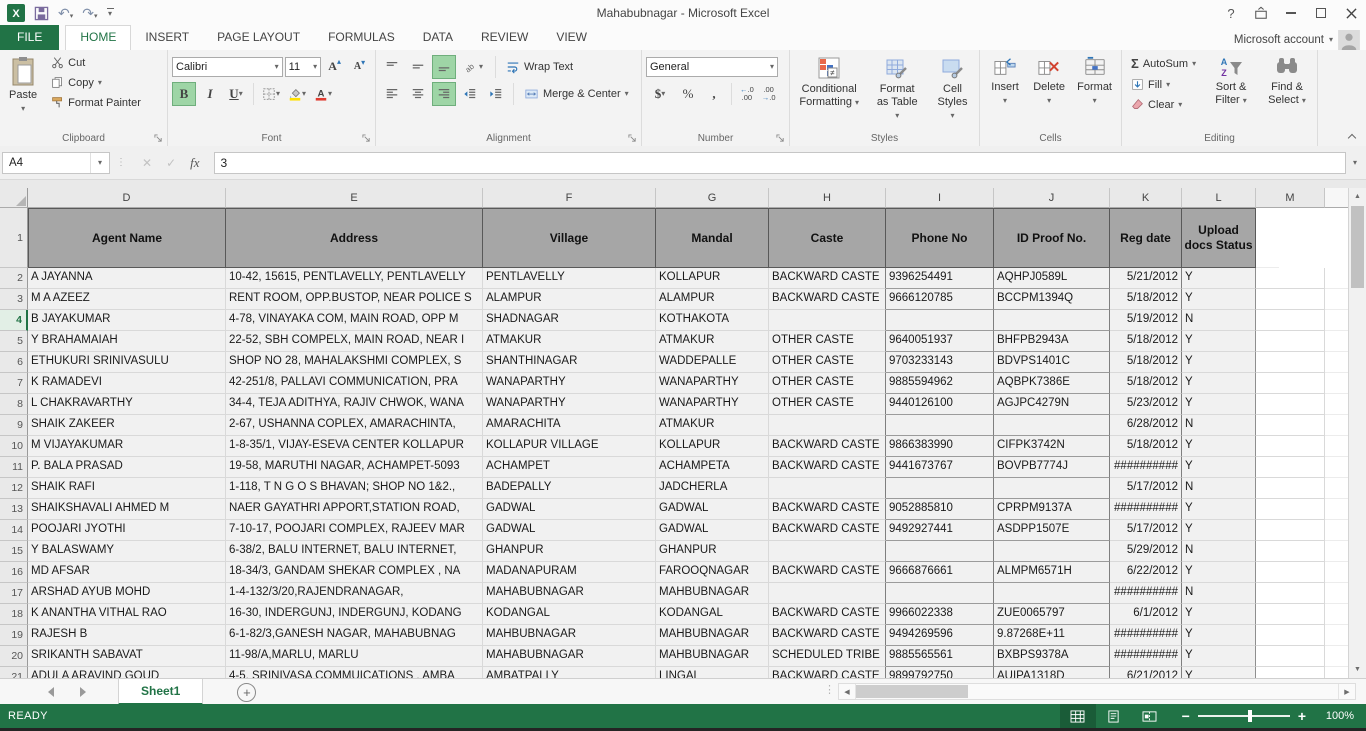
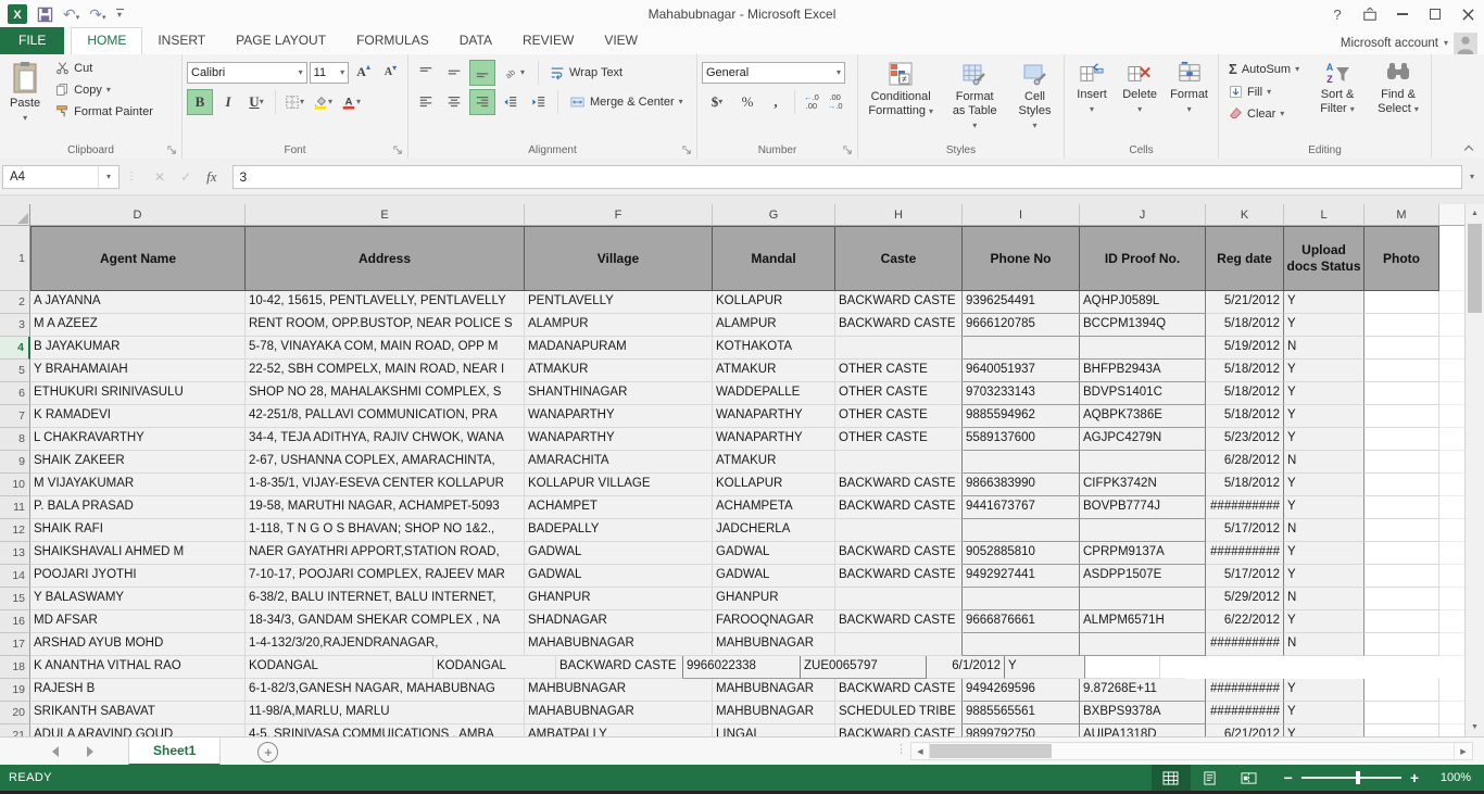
  X
  ▾
  Mahabubnagar - Microsoft Excel
  ?
  FILE
  HOME
  INSERT
  PAGE LAYOUT
  FORMULAS
  DATA
  REVIEW
  VIEW
  Microsoft account
  ▾
  Paste
  ▾
  Cut
  Copy
  ▾
  Format Painter
  Clipboard
  Calibri
  ▾
  11
  ▾
  A
  ▴
  A
  ▾
  B
  I
  U
  ▾
  ▾
  ▾
  A
  ▾
  Font
  ▾
  Wrap Text
  Merge & Center
  ▾
  Alignment
  General
  ▾
  $
  ▾
  %
  ,
  ←.0
  .00
  .00
  →.0
  Number
  ≠
  Conditional Formatting ▾
  Format as Table ▾
  Cell Styles ▾
  Styles
  Insert
  ▾
  Delete
  ▾
  Format
  ▾
  Cells
  Σ
  AutoSum
  ▾
  Fill
  ▾
  Clear
  ▾
  A
  Z
  Sort & Filter ▾
  Find & Select ▾
  Editing
  A4
  ▾
  ⋮
  ✕
  ✓
  fx
  3
  ▾
  D
  E
  F
  G
  H
  I
  J
  K
  L
  M
  1
  Agent Name
  Address
  Village
  Mandal
  Caste
  Phone No
  ID Proof No.
  Reg date
  Upload
  docs Status
+ Photo
  2
  A JAYANNA
  10-42, 15615, PENTLAVELLY, PENTLAVELLY
  PENTLAVELLY
  KOLLAPUR
  BACKWARD CASTE
  9396254491
  AQHPJ0589L
  5/21/2012
  Y
  3
  M A AZEEZ
  RENT ROOM, OPP.BUSTOP, NEAR POLICE S
  ALAMPUR
  ALAMPUR
  BACKWARD CASTE
  9666120785
  BCCPM1394Q
  5/18/2012
  Y
  4
  B JAYAKUMAR
- 4-78, VINAYAKA COM, MAIN ROAD, OPP M
+ 5-78, VINAYAKA COM, MAIN ROAD, OPP M
- SHADNAGAR
+ MADANAPURAM
  KOTHAKOTA
  5/19/2012
  N
  5
  Y BRAHAMAIAH
  22-52, SBH COMPELX, MAIN ROAD, NEAR I
  ATMAKUR
  ATMAKUR
  OTHER CASTE
  9640051937
  BHFPB2943A
  5/18/2012
  Y
  6
  ETHUKURI SRINIVASULU
  SHOP NO 28, MAHALAKSHMI COMPLEX, S
  SHANTHINAGAR
  WADDEPALLE
  OTHER CASTE
  9703233143
  BDVPS1401C
  5/18/2012
  Y
  7
  K RAMADEVI
  42-251/8, PALLAVI COMMUNICATION, PRA
  WANAPARTHY
  WANAPARTHY
  OTHER CASTE
  9885594962
  AQBPK7386E
  5/18/2012
  Y
  8
  L CHAKRAVARTHY
  34-4, TEJA ADITHYA, RAJIV CHWOK, WANA
  WANAPARTHY
  WANAPARTHY
  OTHER CASTE
- 9440126100
+ 5589137600
  AGJPC4279N
  5/23/2012
  Y
  9
  SHAIK ZAKEER
  2-67, USHANNA COPLEX, AMARACHINTA,
  AMARACHITA
  ATMAKUR
  6/28/2012
  N
  10
  M VIJAYAKUMAR
  1-8-35/1, VIJAY-ESEVA CENTER KOLLAPUR
  KOLLAPUR VILLAGE
  KOLLAPUR
  BACKWARD CASTE
  9866383990
  CIFPK3742N
  5/18/2012
  Y
  11
  P. BALA PRASAD
  19-58, MARUTHI NAGAR, ACHAMPET-5093
  ACHAMPET
  ACHAMPETA
  BACKWARD CASTE
  9441673767
  BOVPB7774J
  ##########
  Y
  12
  SHAIK RAFI
  1-118, T N G O S BHAVAN; SHOP NO 1&2.,
  BADEPALLY
  JADCHERLA
  5/17/2012
  N
  13
  SHAIKSHAVALI AHMED M
  NAER GAYATHRI APPORT,STATION ROAD,
  GADWAL
  GADWAL
  BACKWARD CASTE
  9052885810
  CPRPM9137A
  ##########
  Y
  14
  POOJARI JYOTHI
  7-10-17, POOJARI COMPLEX, RAJEEV MAR
  GADWAL
  GADWAL
  BACKWARD CASTE
  9492927441
  ASDPP1507E
  5/17/2012
  Y
  15
  Y BALASWAMY
  6-38/2, BALU INTERNET, BALU INTERNET,
  GHANPUR
  GHANPUR
  5/29/2012
  N
  16
  MD AFSAR
  18-34/3, GANDAM SHEKAR COMPLEX , NA
- MADANAPURAM
+ SHADNAGAR
  FAROOQNAGAR
  BACKWARD CASTE
  9666876661
  ALMPM6571H
  6/22/2012
  Y
  17
  ARSHAD AYUB MOHD
  1-4-132/3/20,RAJENDRANAGAR,
  MAHABUBNAGAR
  MAHBUBNAGAR
  ##########
  N
  18
  K ANANTHA VITHAL RAO
- 16-30, INDERGUNJ, INDERGUNJ, KODANG
  KODANGAL
  KODANGAL
  BACKWARD CASTE
  9966022338
  ZUE0065797
  6/1/2012
  Y
  19
  RAJESH B
  6-1-82/3,GANESH NAGAR, MAHABUBNAG
  MAHBUBNAGAR
  MAHBUBNAGAR
  BACKWARD CASTE
  9494269596
  9.87268E+11
  ##########
  Y
  20
  SRIKANTH SABAVAT
  11-98/A,MARLU, MARLU
  MAHABUBNAGAR
  MAHBUBNAGAR
  SCHEDULED TRIBE
  9885565561
  BXBPS9378A
  ##########
  Y
  21
  ADULA ARAVIND GOUD
  4-5, SRINIVASA COMMUICATIONS , AMBA
  AMBATPALLY
  LINGAL
  BACKWARD CASTE
  9899792750
  AUIPA1318D
  6/21/2012
  Y
  Sheet1
  +
  ⋮
  READY
  −
  +
  100%
